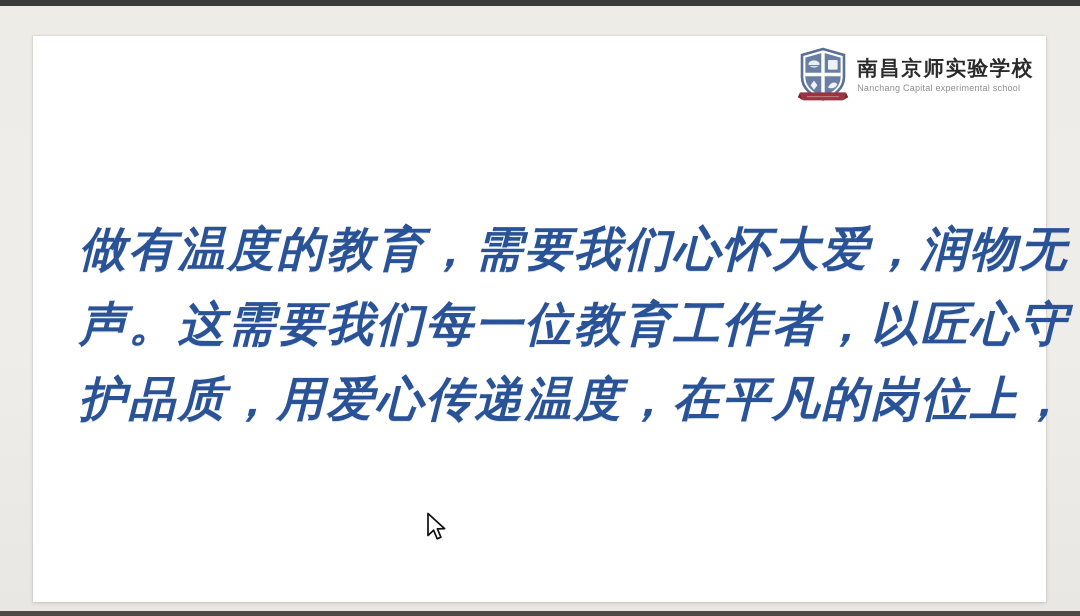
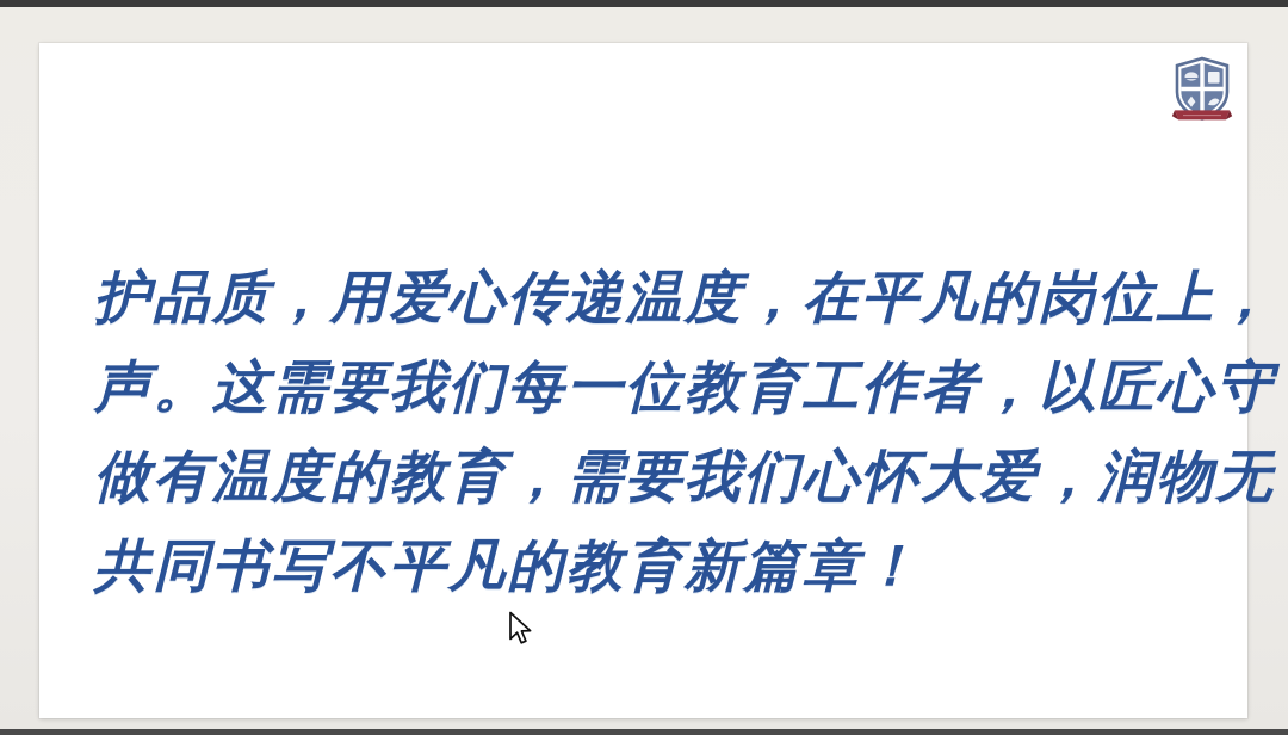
- 南昌京师实验学校
- Nanchang Capital experimental school
- 做有温度的教育，需要我们心怀大爱，润物无
+ 护品质，用爱心传递温度，在平凡的岗位上，
  声。这需要我们每一位教育工作者，以匠心守
- 护品质，用爱心传递温度，在平凡的岗位上，
+ 做有温度的教育，需要我们心怀大爱，润物无
+ 共同书写不平凡的教育新篇章！
